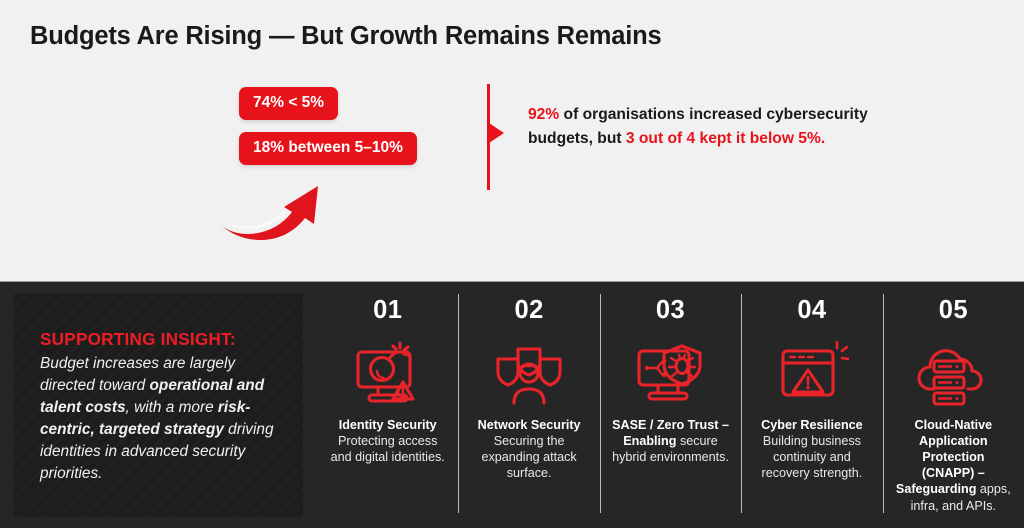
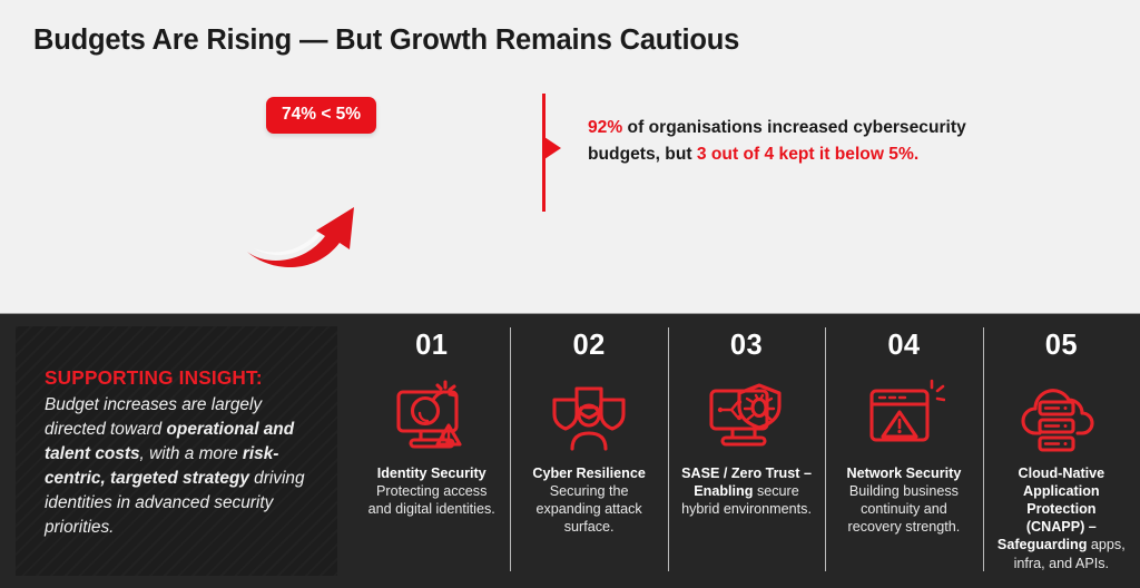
- Budgets Are Rising — But Growth Remains Remains
+ Budgets Are Rising — But Growth Remains Cautious
  74% < 5%
- 18% between 5–10%
  92% of organisations increased cybersecurity budgets, but 3 out of 4 kept it below 5%.
  SUPPORTING INSIGHT:
  Budget increases are largely directed toward operational and talent costs, with a more risk-centric, targeted strategy driving identities in advanced security priorities.
  01
  Identity Security Protecting access and digital identities.
  02
- Network Security Securing the expanding attack surface.
+ Cyber Resilience Securing the expanding attack surface.
  03
  SASE / Zero Trust – Enabling secure hybrid environments.
  04
- Cyber Resilience Building business continuity and recovery strength.
+ Network Security Building business continuity and recovery strength.
  05
  Cloud-Native Application Protection (CNAPP) – Safeguarding apps, infra, and APIs.
